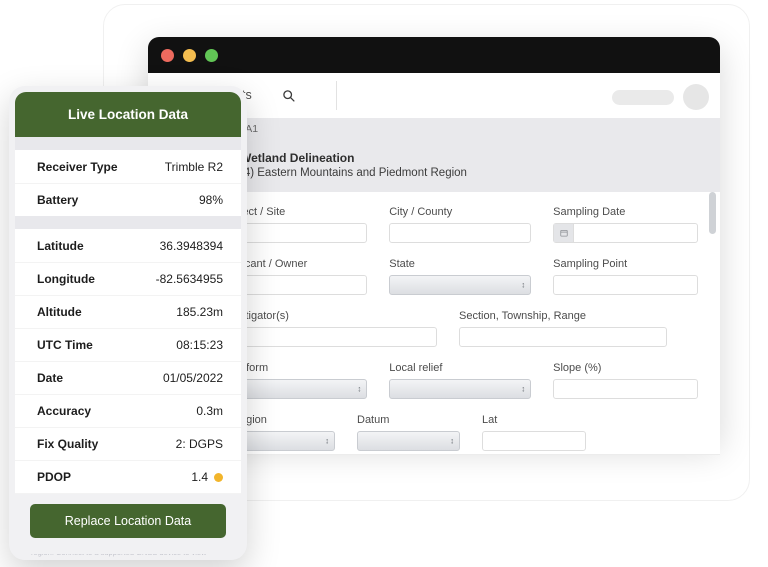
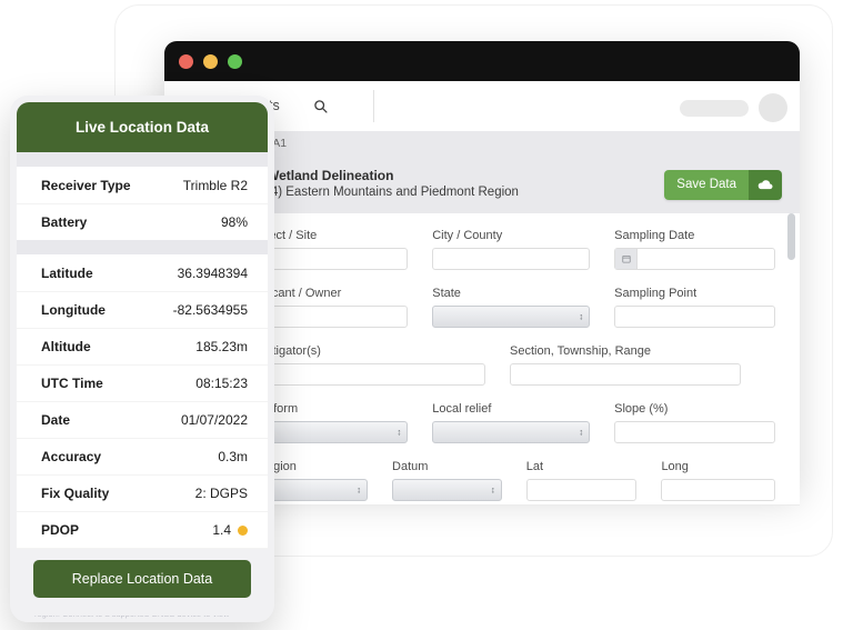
  etland Delineation
  4) Eastern Mountains and Piedmont Region
+ Save Data
  ct / Site
  City / County
  Sampling Date
  cant / Owner
  State
  Sampling Point
  tigator(s)
  Section, Township, Range
  form
  Local relief
  Slope (%)
  gion
  Datum
  Lat
+ Long
  Live Location Data
  Receiver Type
  Trimble R2
  Battery
  98%
  Latitude
  36.3948394
  Longitude
  -82.5634955
  Altitude
  185.23m
  UTC Time
  08:15:23
  Date
- 01/05/2022
+ 01/07/2022
  Accuracy
  0.3m
  Fix Quality
  2: DGPS
  PDOP
  1.4
  Replace Location Data
